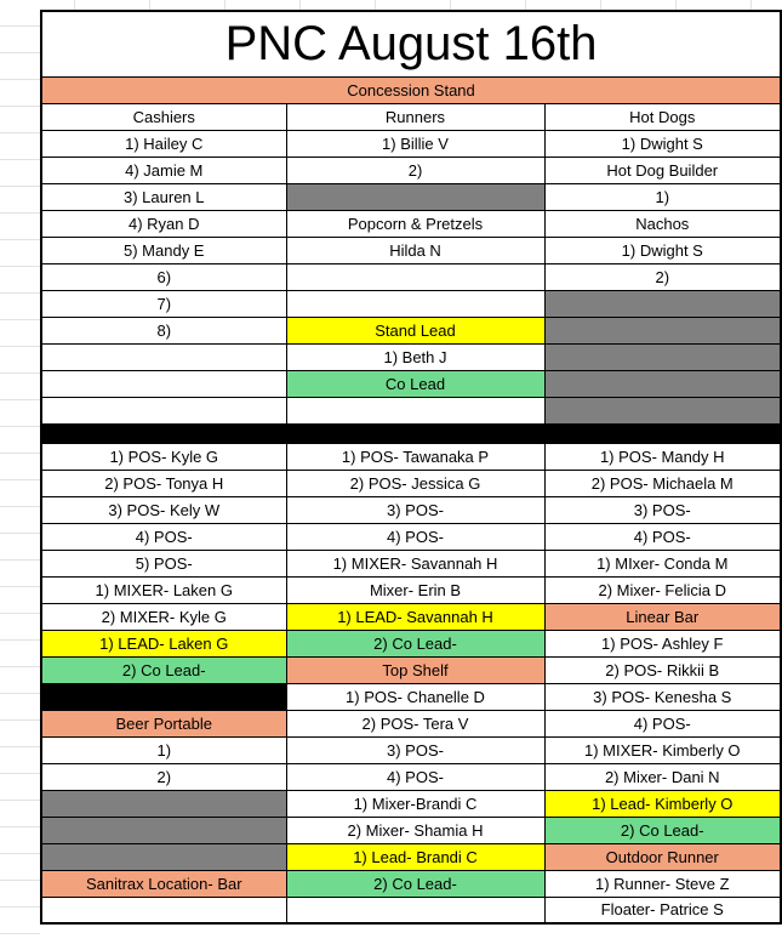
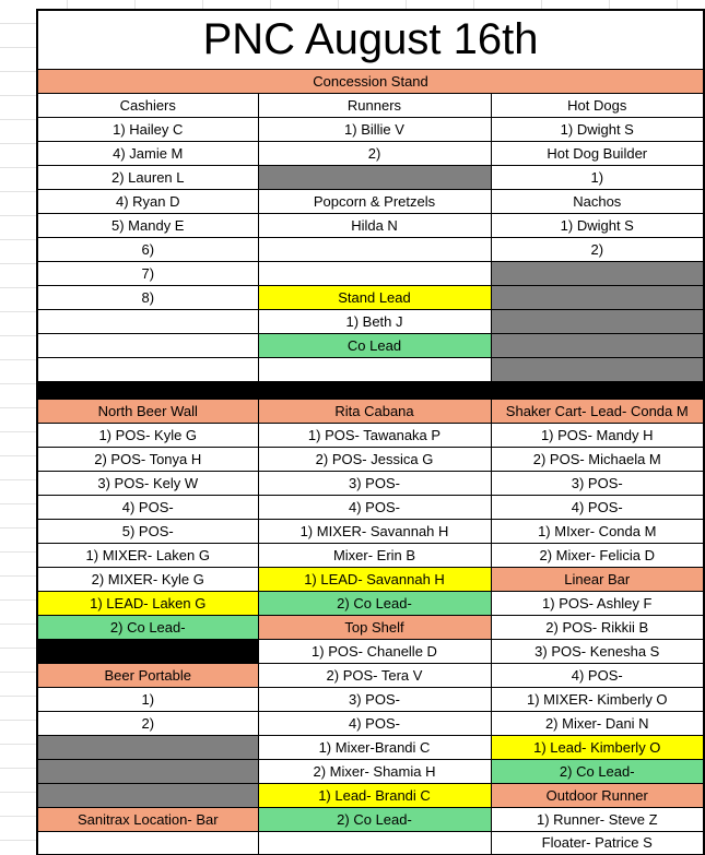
  PNC August 16th
  Concession Stand
  Cashiers	Runners	Hot Dogs
  1) Hailey C	1) Billie V	1) Dwight S
  4) Jamie M	2)	Hot Dog Builder
- 3) Lauren L		1)
+ 2) Lauren L		1)
  4) Ryan D	Popcorn & Pretzels	Nachos
  5) Mandy E	Hilda N	1) Dwight S
  6)		2)
  7)
  8)	Stand Lead
  	1) Beth J
  	Co Lead
+ North Beer Wall	Rita Cabana	Shaker Cart- Lead- Conda M
  1) POS- Kyle G	1) POS- Tawanaka P	1) POS- Mandy H
  2) POS- Tonya H	2) POS- Jessica G	2) POS- Michaela M
  3) POS- Kely W	3) POS-	3) POS-
  4) POS-	4) POS-	4) POS-
  5) POS-	1) MIXER- Savannah H	1) MIxer- Conda M
  1) MIXER- Laken G	Mixer- Erin B	2) Mixer- Felicia D
  2) MIXER- Kyle G	1) LEAD- Savannah H	Linear Bar
  1) LEAD- Laken G	2) Co Lead-	1) POS- Ashley F
  2) Co Lead-	Top Shelf	2) POS- Rikkii B
  	1) POS- Chanelle D	3) POS- Kenesha S
  Beer Portable	2) POS- Tera V	4) POS-
  1)	3) POS-	1) MIXER- Kimberly O
  2)	4) POS-	2) Mixer- Dani N
  	1) Mixer-Brandi C	1) Lead- Kimberly O
  	2) Mixer- Shamia H	2) Co Lead-
  	1) Lead- Brandi C	Outdoor Runner
  Sanitrax Location- Bar	2) Co Lead-	1) Runner- Steve Z
  		Floater- Patrice S
